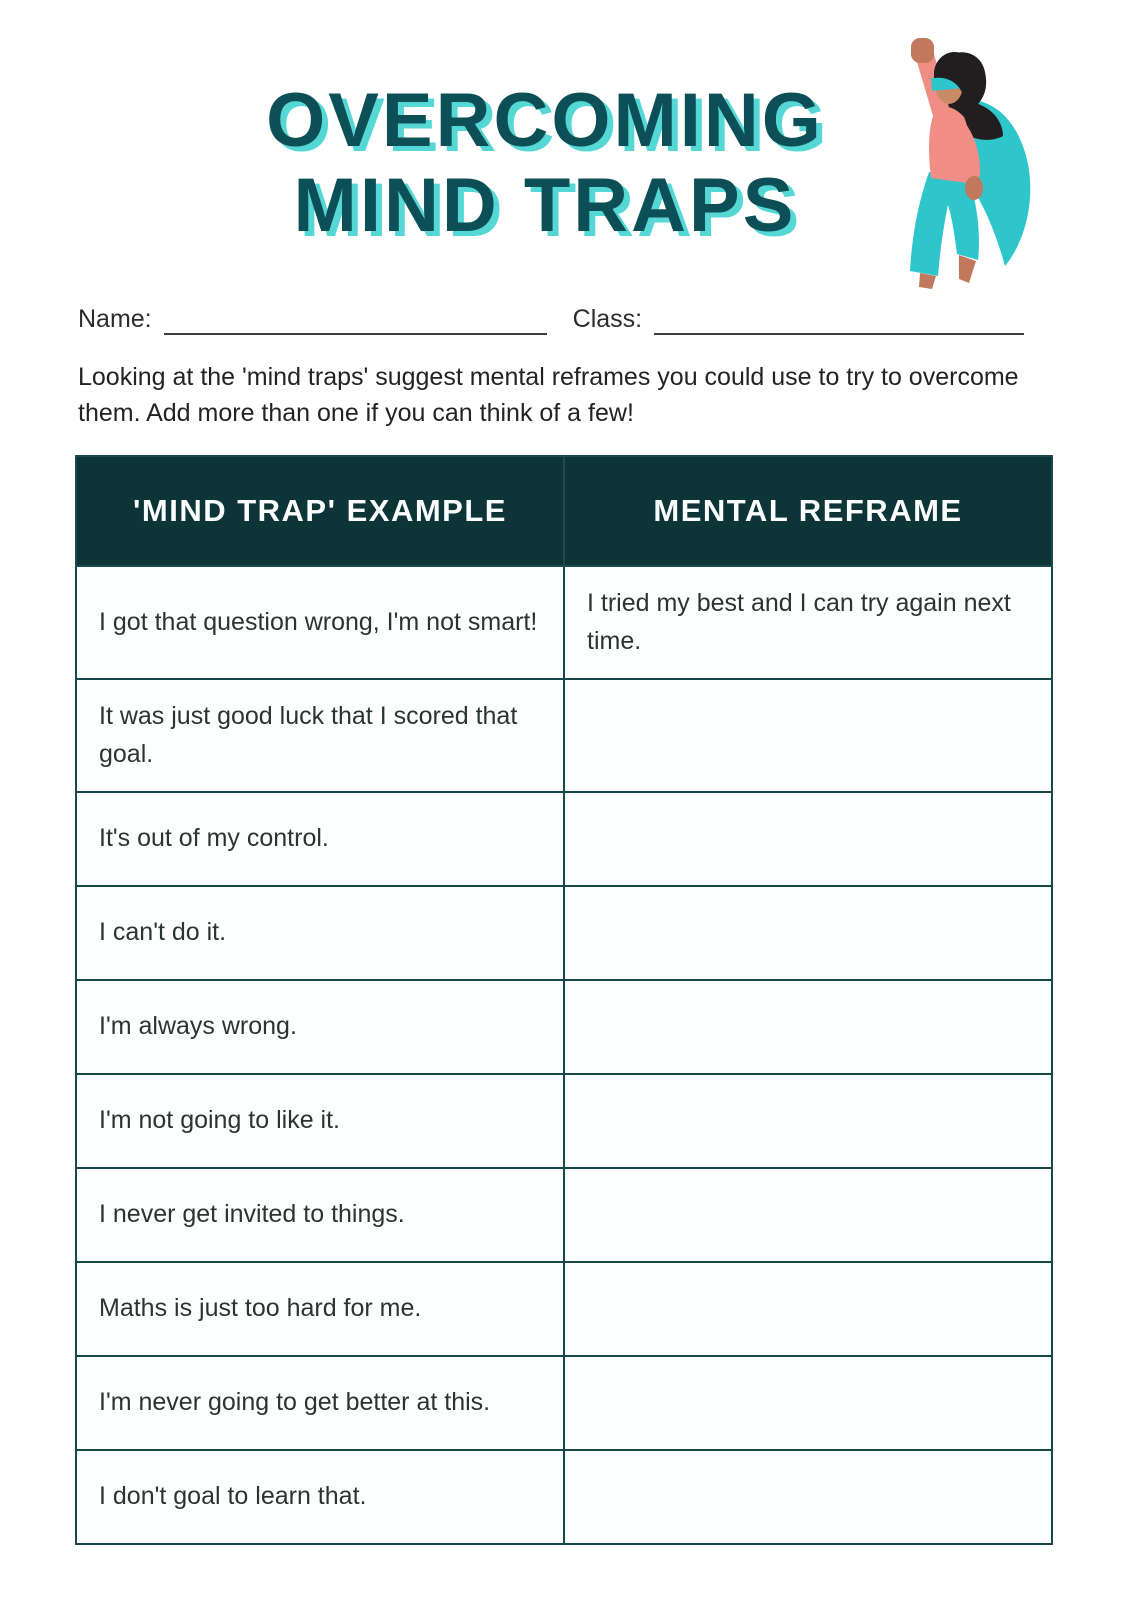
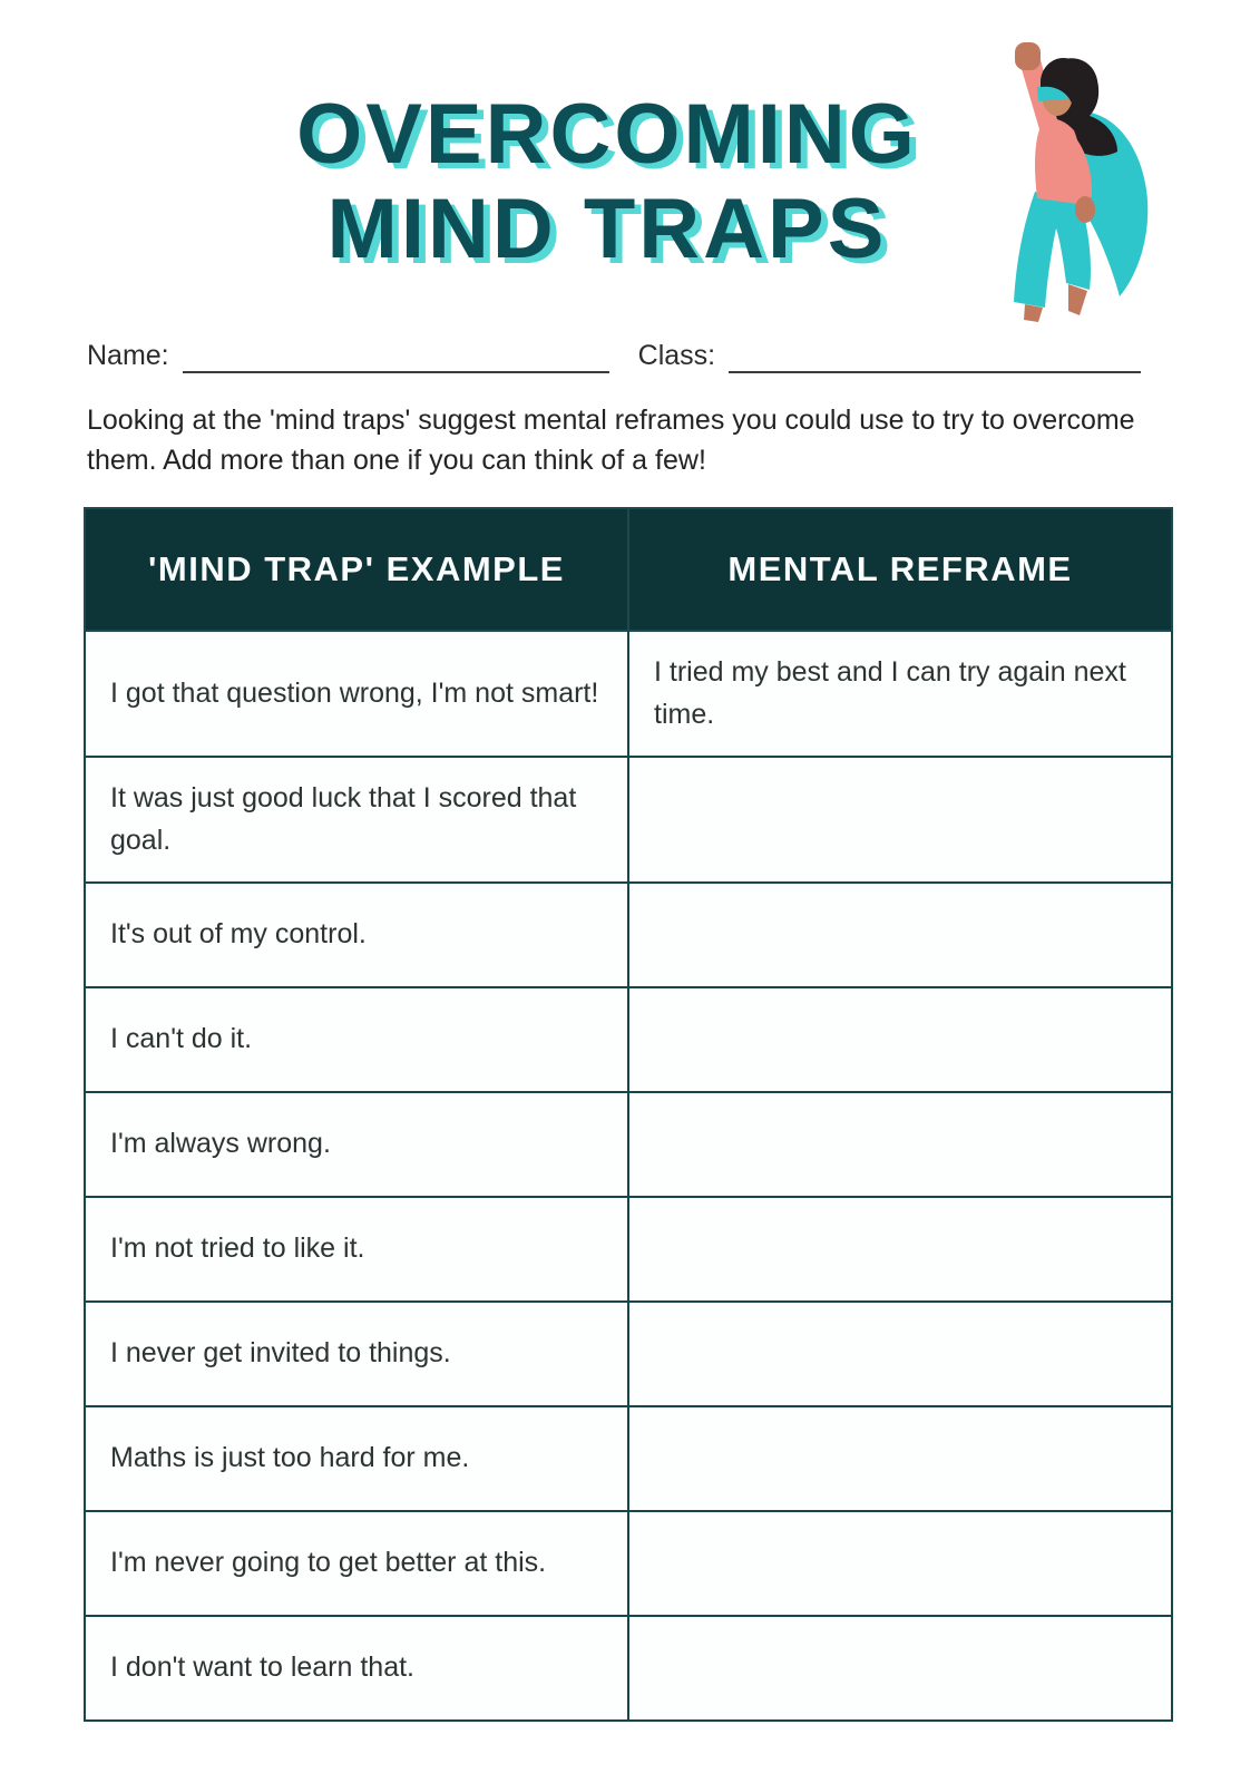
  OVERCOMING
  MIND TRAPS
  Name:
  Class:
  Looking at the 'mind traps' suggest mental reframes you could use to try to overcome
  them. Add more than one if you can think of a few!
  'MIND TRAP' EXAMPLE	MENTAL REFRAME
  I got that question wrong, I'm not smart!	I tried my best and I can try again next time.
  It was just good luck that I scored that goal.
  It's out of my control.
  I can't do it.
  I'm always wrong.
- I'm not going to like it.
+ I'm not tried to like it.
  I never get invited to things.
  Maths is just too hard for me.
  I'm never going to get better at this.
- I don't goal to learn that.
+ I don't want to learn that.
